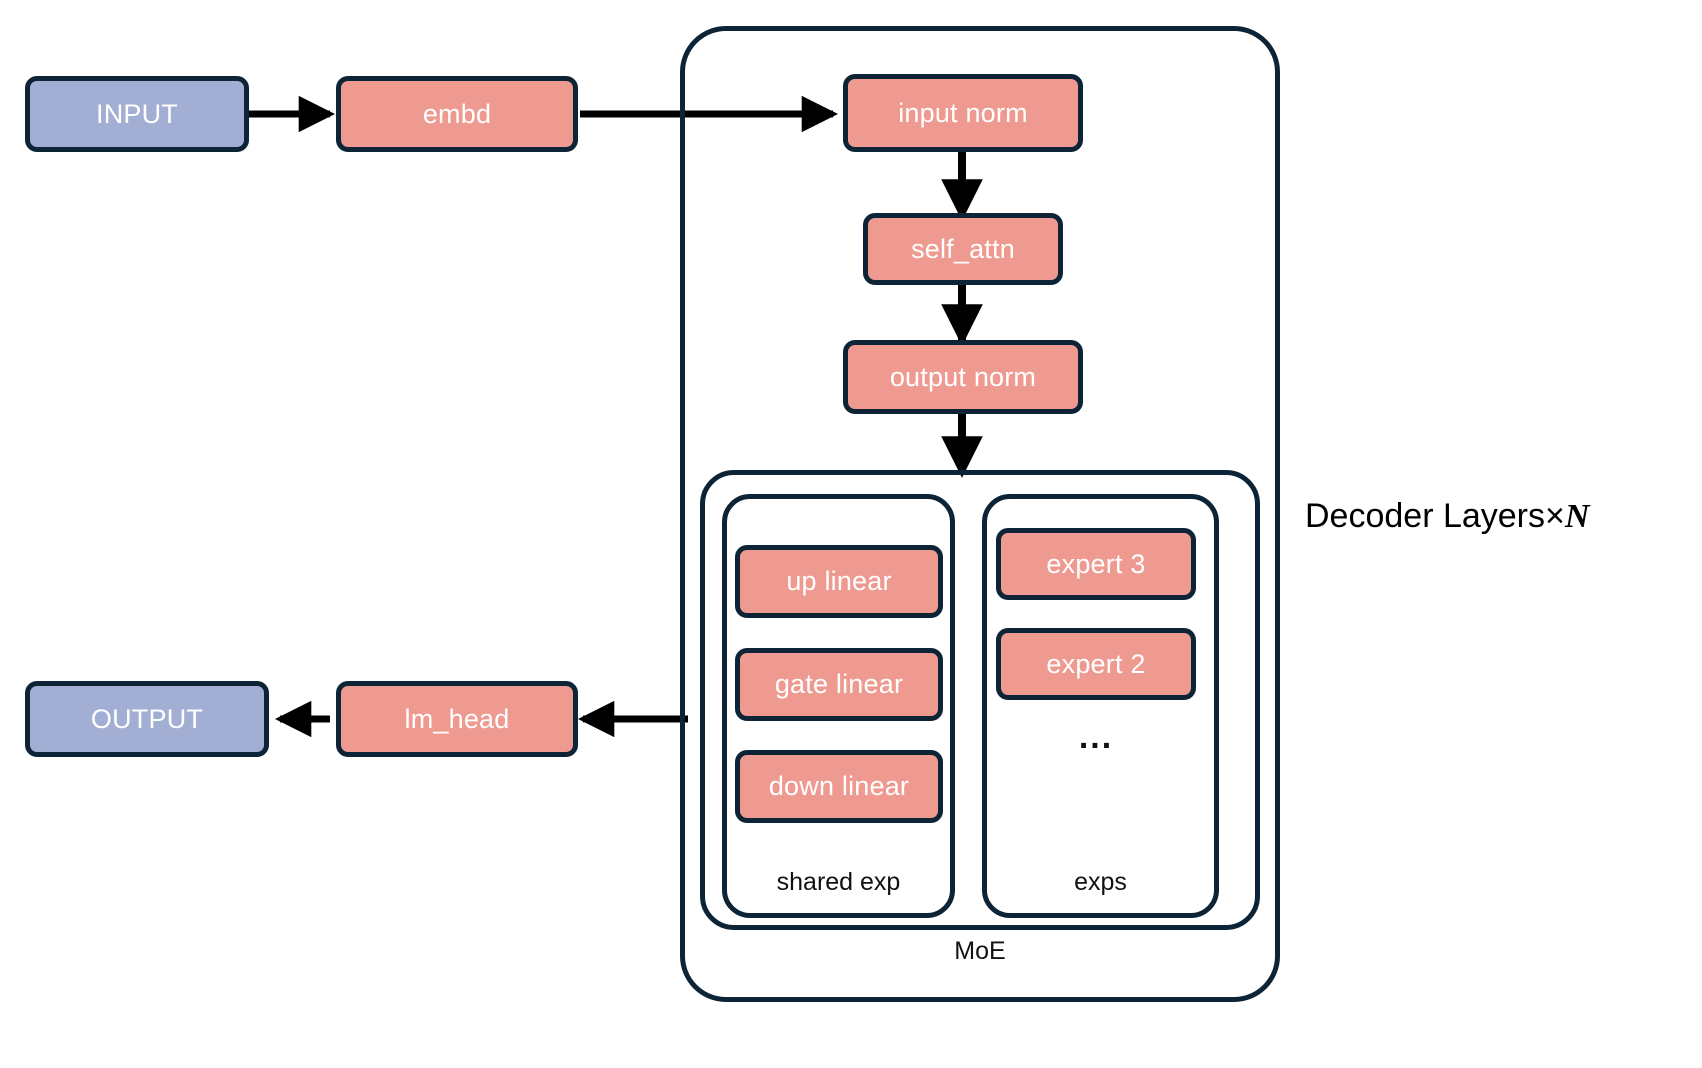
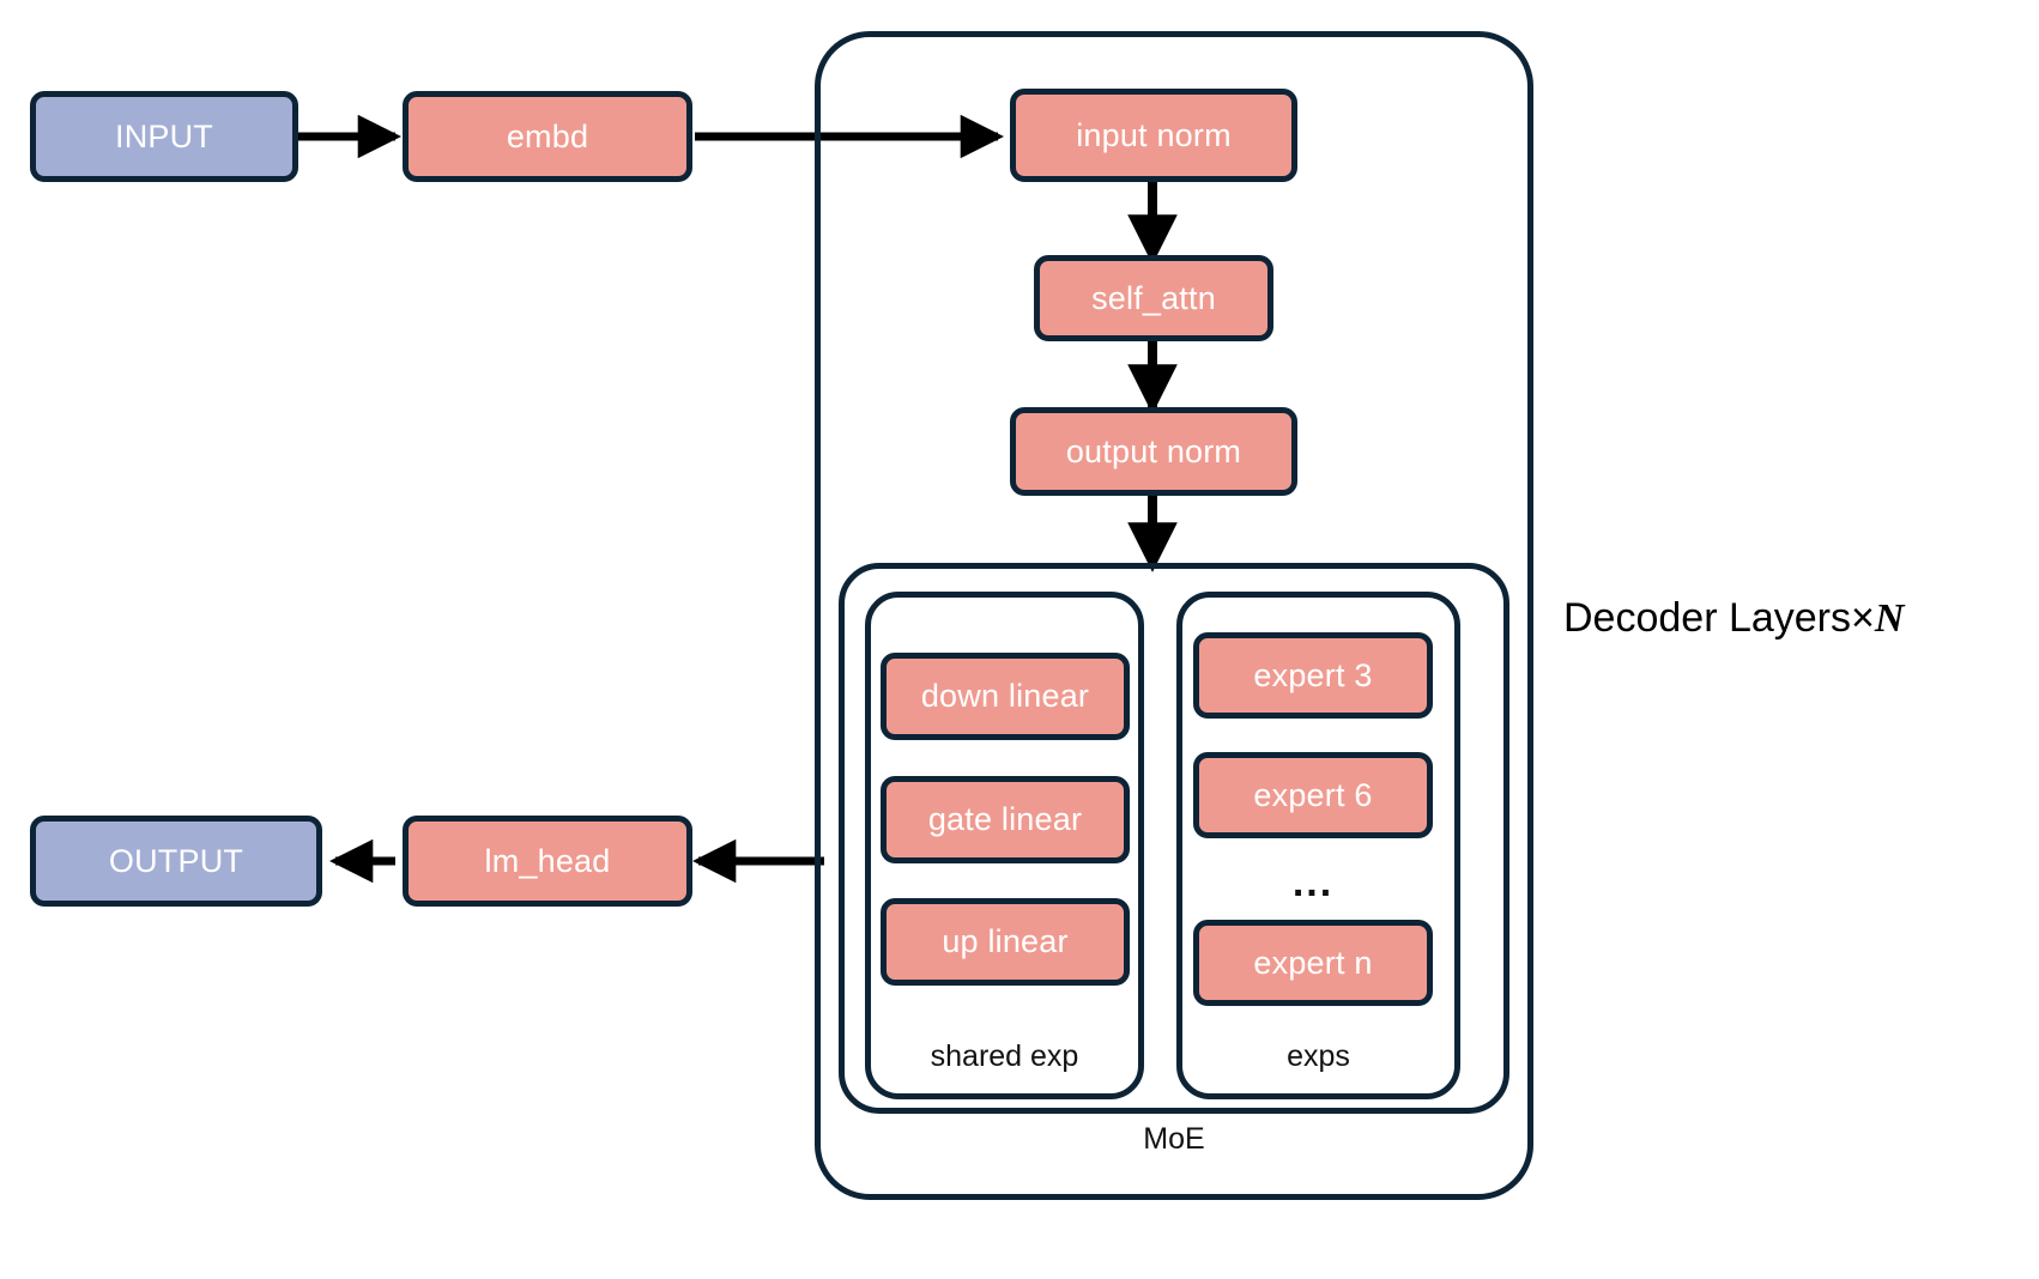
  INPUT
  embd
  input norm
  self_attn
  output norm
  MoE
- up linear
+ down linear
  gate linear
- down linear
+ up linear
  shared exp
  expert 3
- expert 2
+ expert 6
  ...
+ expert n
  exps
  Decoder Layers×N
  lm_head
  OUTPUT
